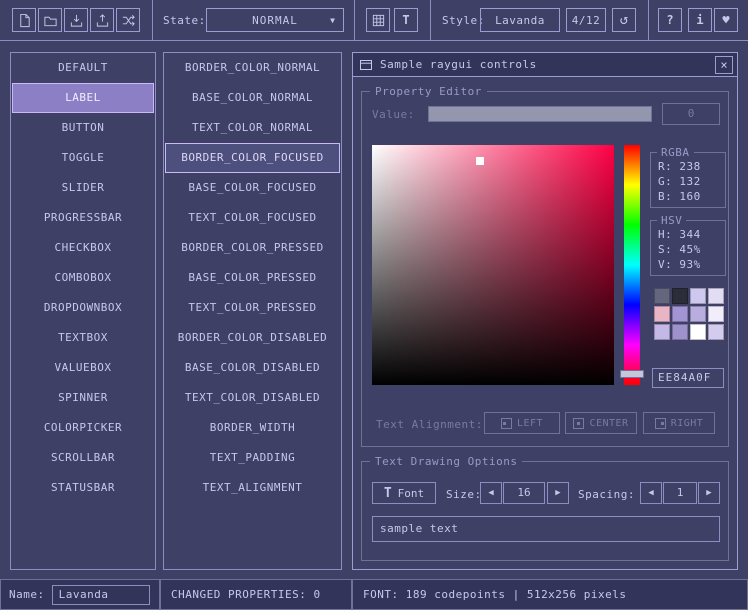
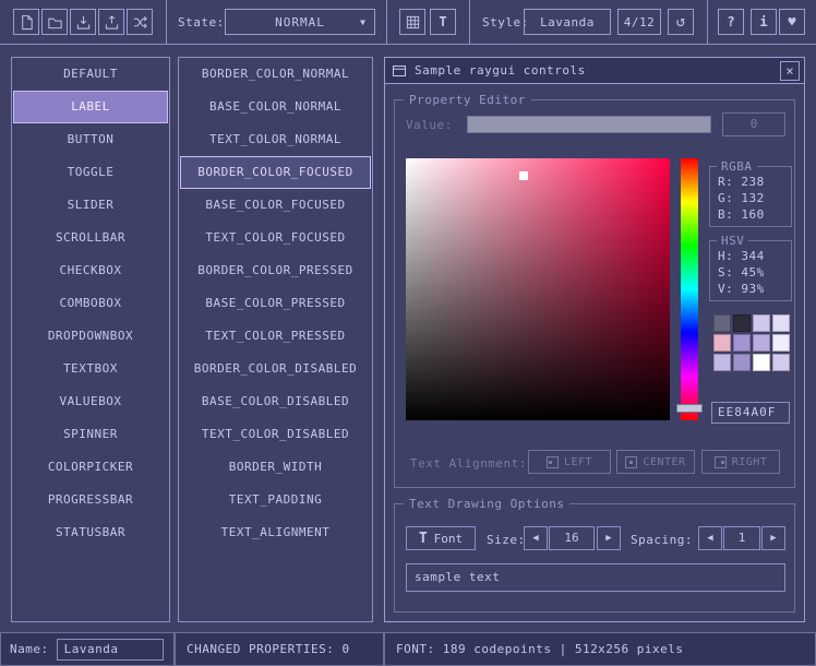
  State:
  NORMAL
  ▼
  T
  Style:
  Lavanda
  4/12
  ↺
  ?
  i
  ♥
  DEFAULT
  LABEL
  BUTTON
  TOGGLE
  SLIDER
- PROGRESSBAR
+ SCROLLBAR
  CHECKBOX
  COMBOBOX
  DROPDOWNBOX
  TEXTBOX
  VALUEBOX
  SPINNER
  COLORPICKER
- SCROLLBAR
+ PROGRESSBAR
  STATUSBAR
  BORDER_COLOR_NORMAL
  BASE_COLOR_NORMAL
  TEXT_COLOR_NORMAL
  BORDER_COLOR_FOCUSED
  BASE_COLOR_FOCUSED
  TEXT_COLOR_FOCUSED
  BORDER_COLOR_PRESSED
  BASE_COLOR_PRESSED
  TEXT_COLOR_PRESSED
  BORDER_COLOR_DISABLED
  BASE_COLOR_DISABLED
  TEXT_COLOR_DISABLED
  BORDER_WIDTH
  TEXT_PADDING
  TEXT_ALIGNMENT
  Sample raygui controls
  ×
  Property Editor
  Value:
  0
  RGBA
  R: 238
  G: 132
  B: 160
  HSV
  H: 344
  S: 45%
  V: 93%
  EE84A0F
  Text Alignment:
  LEFT
  CENTER
  RIGHT
  Text Drawing Options
  T
  Font
  Size:
  ◀
  16
  ▶
  Spacing:
  ◀
  1
  ▶
  sample text
  Name:
  Lavanda
  CHANGED PROPERTIES: 0
  FONT: 189 codepoints | 512x256 pixels
